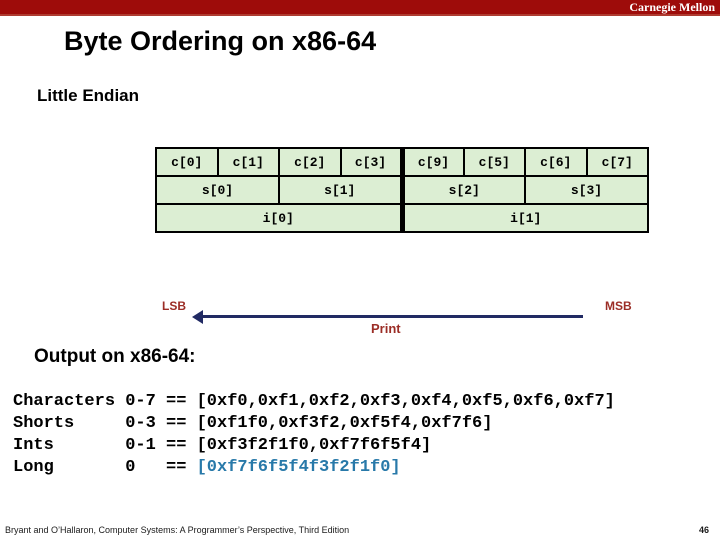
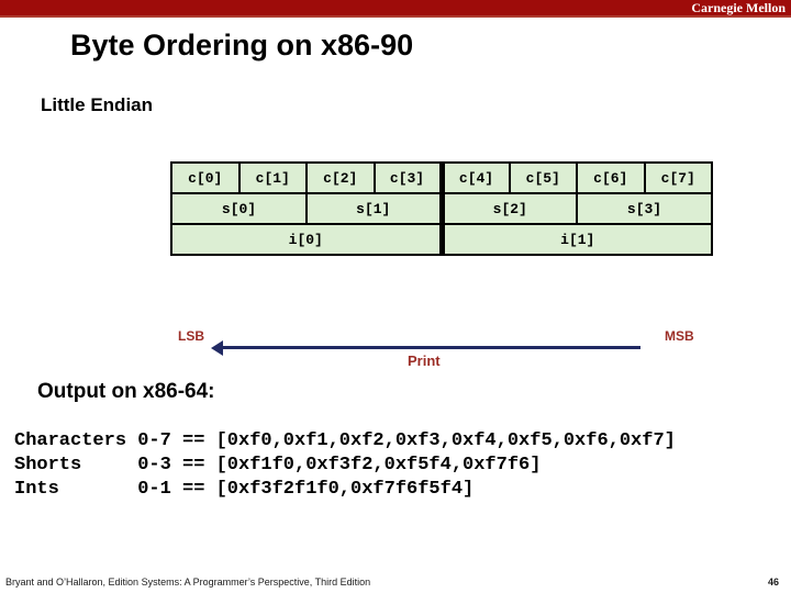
  Carnegie Mellon
- Byte Ordering on x86-64
+ Byte Ordering on x86-90
  Little Endian
- c[0]	c[1]	c[2]	c[3]	c[9]	c[5]	c[6]	c[7]
+ c[0]	c[1]	c[2]	c[3]	c[4]	c[5]	c[6]	c[7]
  s[0]	s[1]	s[2]	s[3]
  i[0]	i[1]
  LSB
  MSB
  Print
  Output on x86-64:
  Characters 0-7 == [0xf0,0xf1,0xf2,0xf3,0xf4,0xf5,0xf6,0xf7]
  Shorts 0-3 == [0xf1f0,0xf3f2,0xf5f4,0xf7f6]
  Ints 0-1 == [0xf3f2f1f0,0xf7f6f5f4]
- Long 0 == [0xf7f6f5f4f3f2f1f0]
- Bryant and O’Hallaron, Computer Systems: A Programmer’s Perspective, Third Edition
+ Bryant and O’Hallaron, Edition Systems: A Programmer’s Perspective, Third Edition
  46
